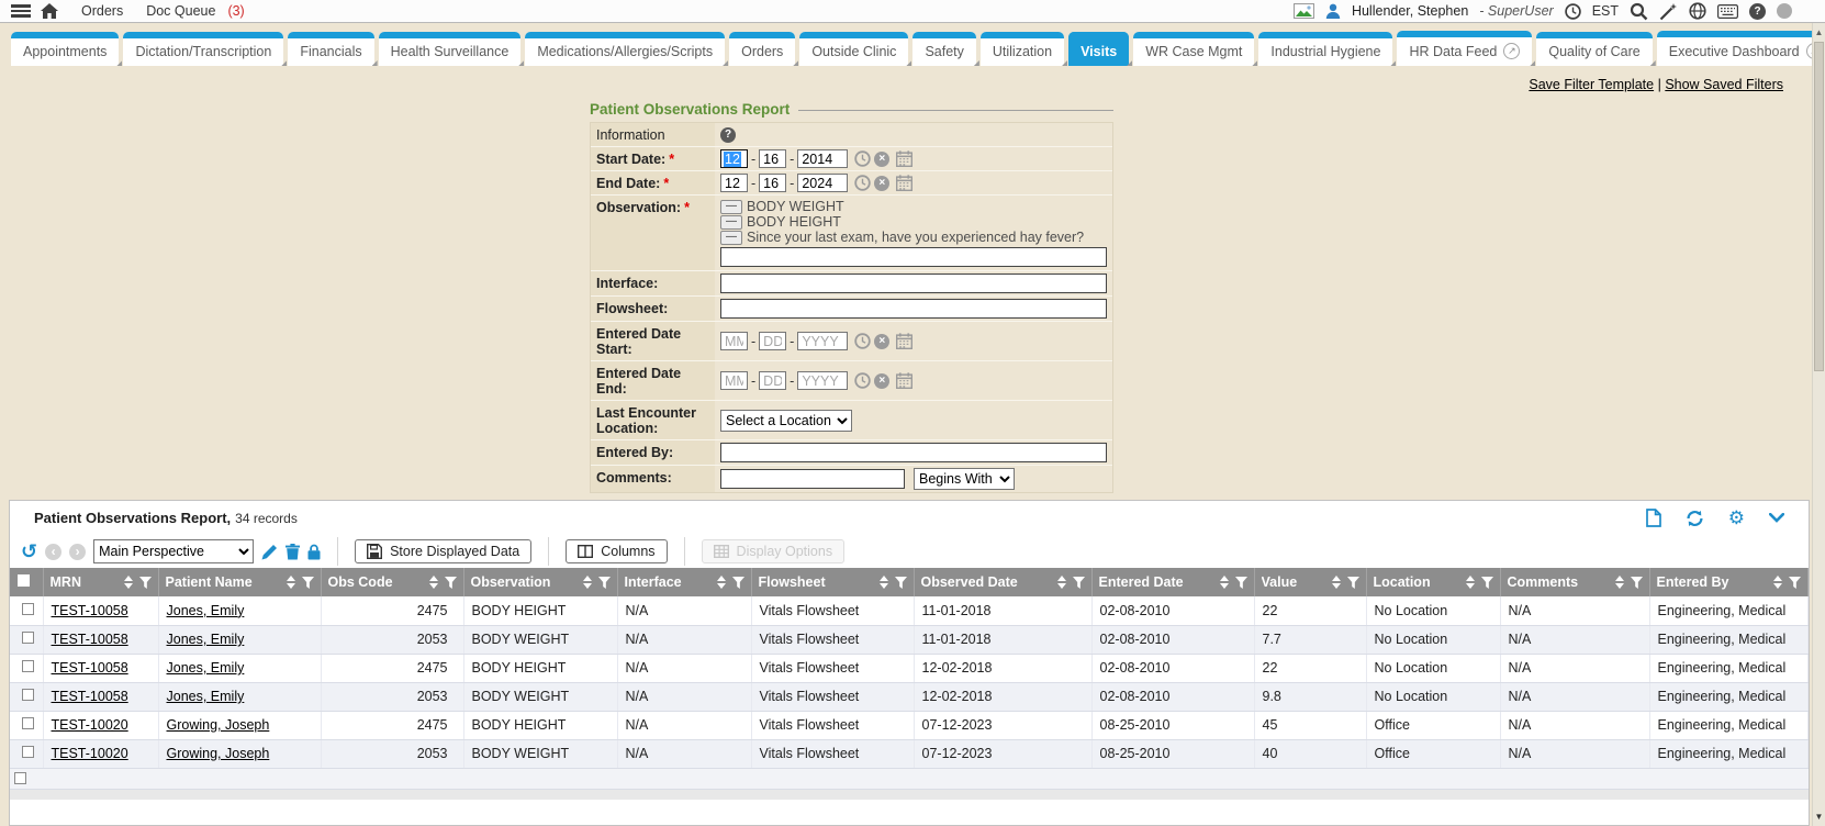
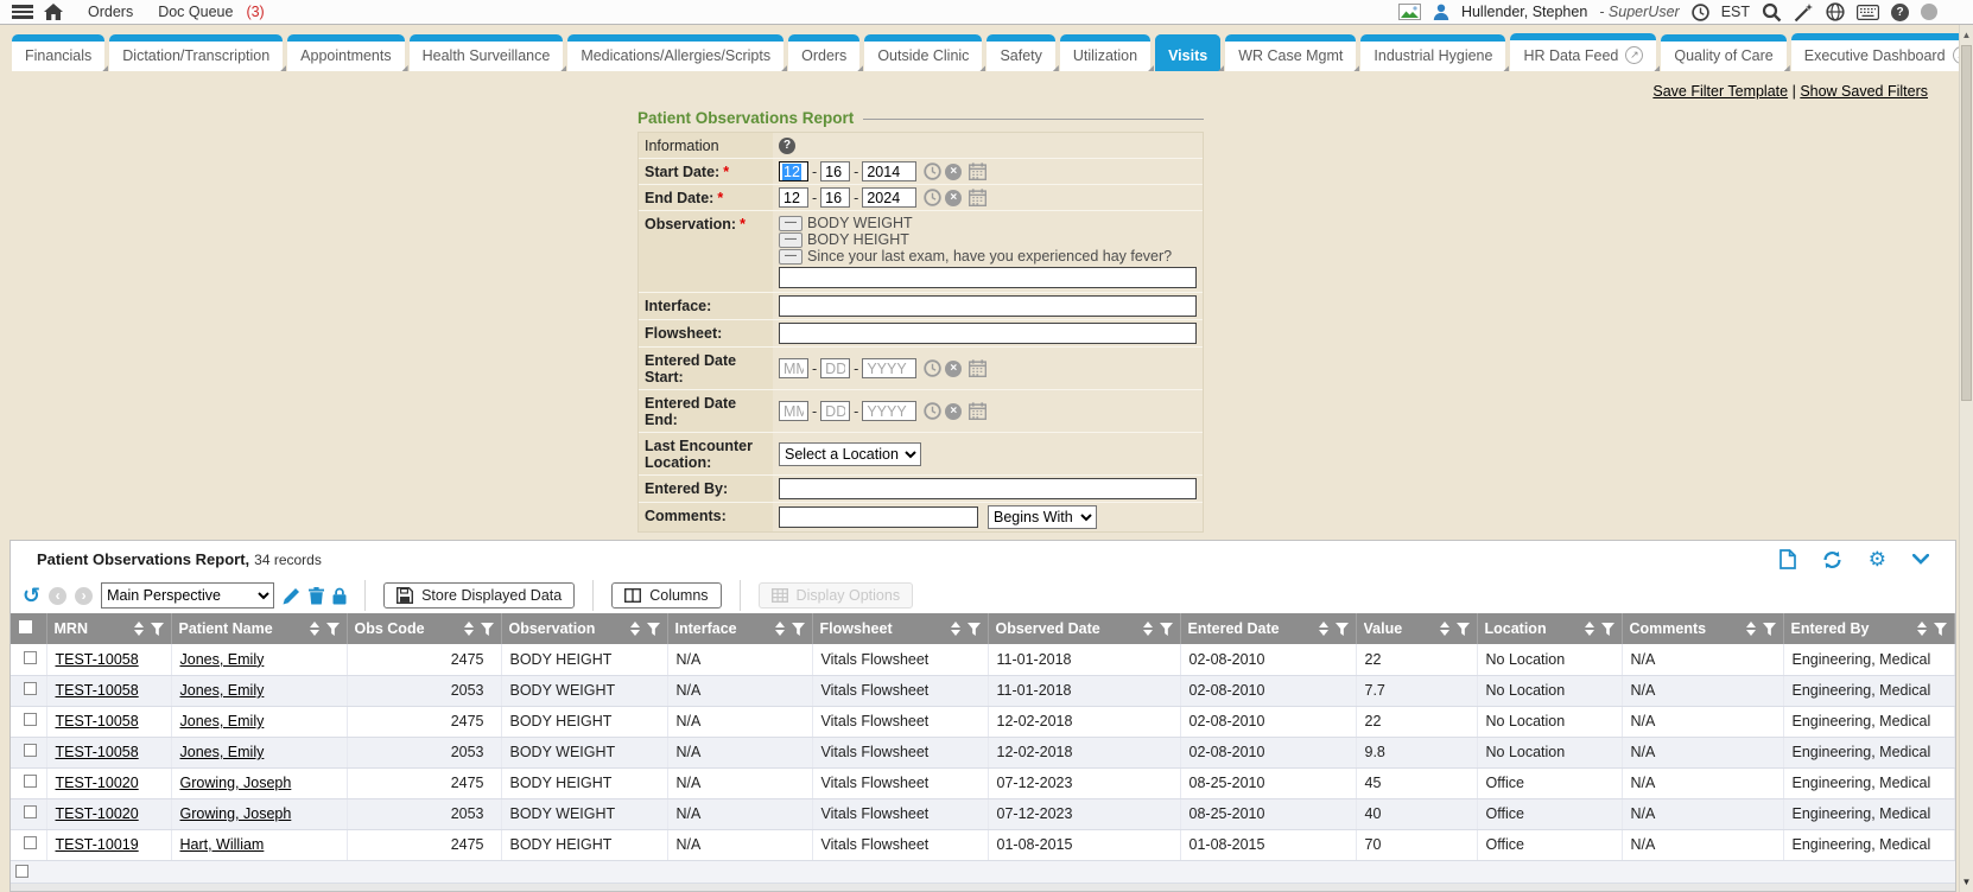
  Orders
  Doc Queue
  (3)
  Hullender, Stephen
  - SuperUser
  EST
  ?
- Appointments
+ Financials
  Dictation/Transcription
- Financials
+ Appointments
  Health Surveillance
  Medications/Allergies/Scripts
  Orders
  Outside Clinic
  Safety
  Utilization
  Visits
  WR Case Mgmt
  Industrial Hygiene
  HR Data Feed
  Quality of Care
  Executive Dashboard
  Save Filter Template | Show Saved Filters
  Patient Observations Report
  Information
  ?
  Start Date: *
  12
  -
  16
  -
  2014
  ×
  End Date: *
  12
  -
  16
  -
  2024
  ×
  Observation: *
  —
  BODY WEIGHT
  —
  BODY HEIGHT
  —
  Since your last exam, have you experienced hay fever?
  Interface:
  Flowsheet:
  Entered Date Start:
  MM
  -
  DD
  -
  YYYY
  ×
  Entered Date End:
  MM
  -
  DD
  -
  YYYY
  ×
  Last Encounter Location:
  Select a Location
  Entered By:
  Comments:
  Begins With
  Patient Observations Report,
  34 records
  ⚙
  ‹
  ›
  Main Perspective
  Store Displayed Data
  Columns
  Display Options
  	MRN	Patient Name	Obs Code	Observation	Interface	Flowsheet	Observed Date	Entered Date	Value	Location	Comments	Entered By
  	TEST-10058	Jones, Emily	2475	BODY HEIGHT	N/A	Vitals Flowsheet	11-01-2018	02-08-2010	22	No Location	N/A	Engineering, Medical
  	TEST-10058	Jones, Emily	2053	BODY WEIGHT	N/A	Vitals Flowsheet	11-01-2018	02-08-2010	7.7	No Location	N/A	Engineering, Medical
  	TEST-10058	Jones, Emily	2475	BODY HEIGHT	N/A	Vitals Flowsheet	12-02-2018	02-08-2010	22	No Location	N/A	Engineering, Medical
  	TEST-10058	Jones, Emily	2053	BODY WEIGHT	N/A	Vitals Flowsheet	12-02-2018	02-08-2010	9.8	No Location	N/A	Engineering, Medical
  	TEST-10020	Growing, Joseph	2475	BODY HEIGHT	N/A	Vitals Flowsheet	07-12-2023	08-25-2010	45	Office	N/A	Engineering, Medical
  	TEST-10020	Growing, Joseph	2053	BODY WEIGHT	N/A	Vitals Flowsheet	07-12-2023	08-25-2010	40	Office	N/A	Engineering, Medical
+ 	TEST-10019	Hart, William	2475	BODY HEIGHT	N/A	Vitals Flowsheet	01-08-2015	01-08-2015	70	Office	N/A	Engineering, Medical
  ▲
  ▼
